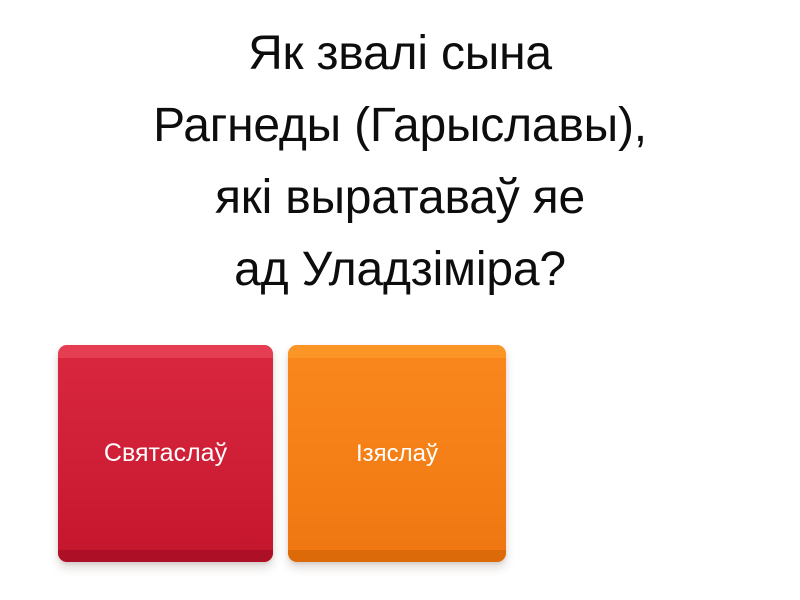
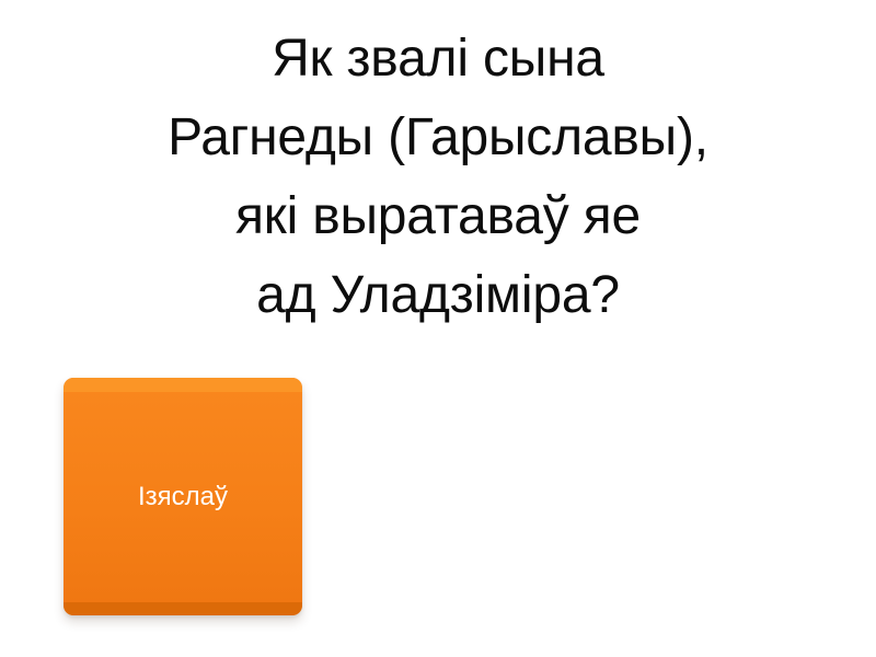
  Як звалі сына
  Рагнеды (Гарыславы),
  які выратаваў яе
  ад Уладзіміра?
- Святаслаў
  Ізяслаў
